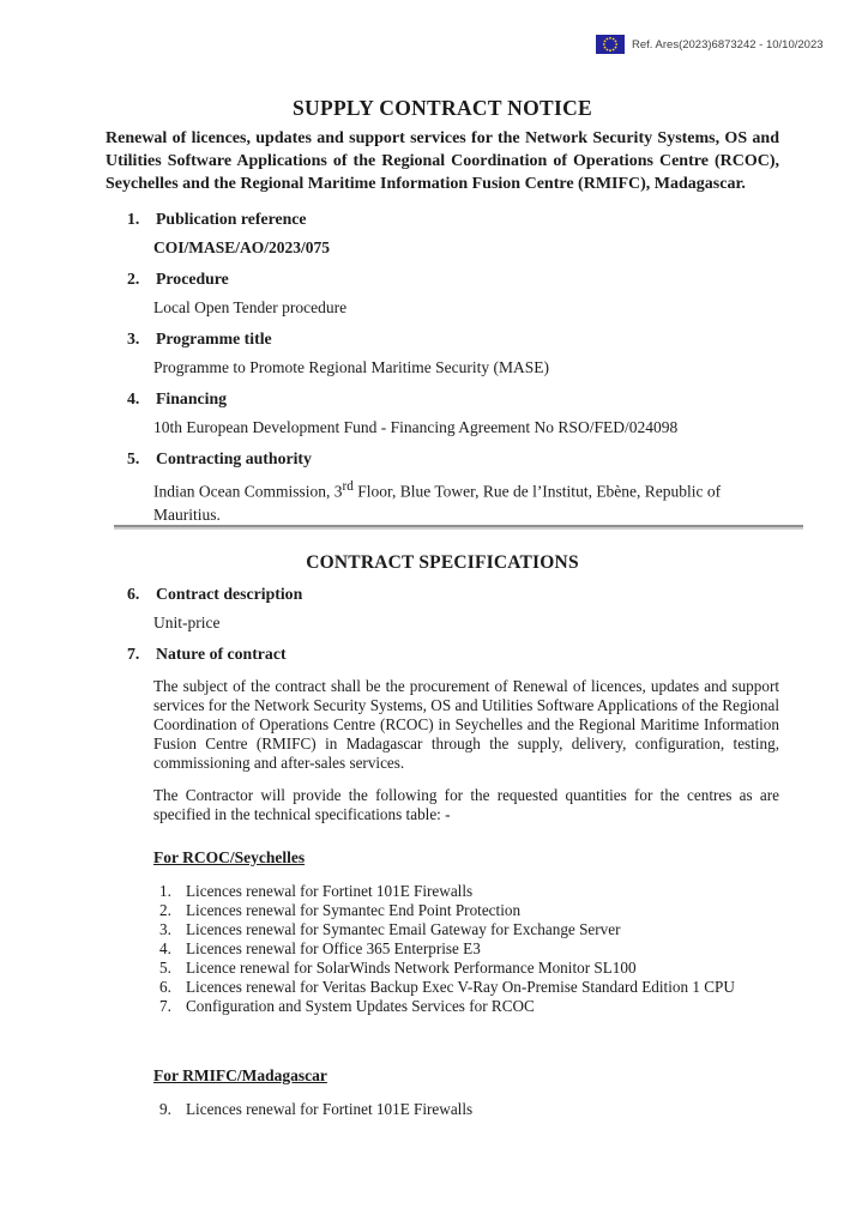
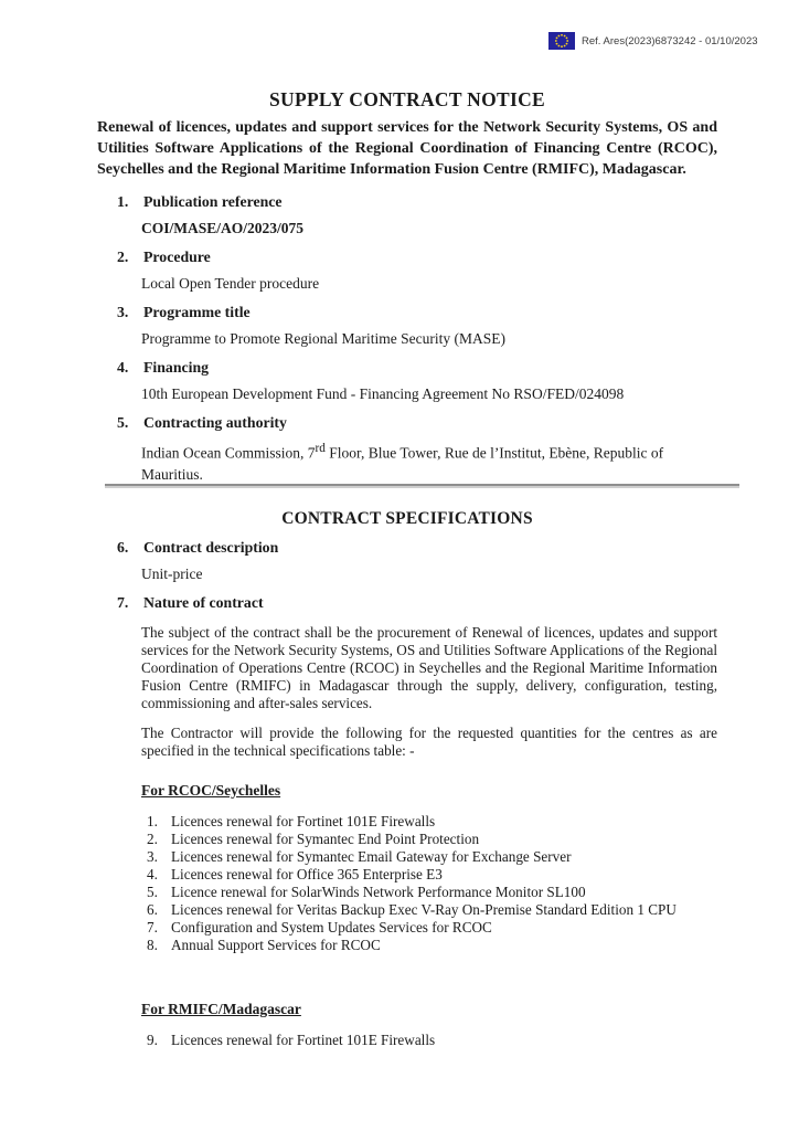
- Ref. Ares(2023)6873242 - 10/10/2023
+ Ref. Ares(2023)6873242 - 01/10/2023
  SUPPLY CONTRACT NOTICE
- Renewal of licences, updates and support services for the Network Security Systems, OS and Utilities Software Applications of the Regional Coordination of Operations Centre (RCOC), Seychelles and the Regional Maritime Information Fusion Centre (RMIFC), Madagascar.
+ Renewal of licences, updates and support services for the Network Security Systems, OS and Utilities Software Applications of the Regional Coordination of Financing Centre (RCOC), Seychelles and the Regional Maritime Information Fusion Centre (RMIFC), Madagascar.
  1.
  Publication reference
  COI/MASE/AO/2023/075
  2.
  Procedure
  Local Open Tender procedure
  3.
  Programme title
  Programme to Promote Regional Maritime Security (MASE)
  4.
  Financing
  10th European Development Fund - Financing Agreement No RSO/FED/024098
  5.
  Contracting authority
- Indian Ocean Commission, 3rd Floor, Blue Tower, Rue de l’Institut, Ebène, Republic of Mauritius.
+ Indian Ocean Commission, 7rd Floor, Blue Tower, Rue de l’Institut, Ebène, Republic of Mauritius.
  CONTRACT SPECIFICATIONS
  6.
  Contract description
  Unit-price
  7.
  Nature of contract
  The subject of the contract shall be the procurement of Renewal of licences, updates and support services for the Network Security Systems, OS and Utilities Software Applications of the Regional Coordination of Operations Centre (RCOC) in Seychelles and the Regional Maritime Information Fusion Centre (RMIFC) in Madagascar through the supply, delivery, configuration, testing, commissioning and after-sales services.
  The Contractor will provide the following for the requested quantities for the centres as are specified in the technical specifications table: -
  For RCOC/Seychelles
  1.
  Licences renewal for Fortinet 101E Firewalls
  2.
  Licences renewal for Symantec End Point Protection
  3.
  Licences renewal for Symantec Email Gateway for Exchange Server
  4.
  Licences renewal for Office 365 Enterprise E3
  5.
  Licence renewal for SolarWinds Network Performance Monitor SL100
  6.
  Licences renewal for Veritas Backup Exec V-Ray On-Premise Standard Edition 1 CPU
  7.
  Configuration and System Updates Services for RCOC
+ 8.
+ Annual Support Services for RCOC
  For RMIFC/Madagascar
  9.
  Licences renewal for Fortinet 101E Firewalls
